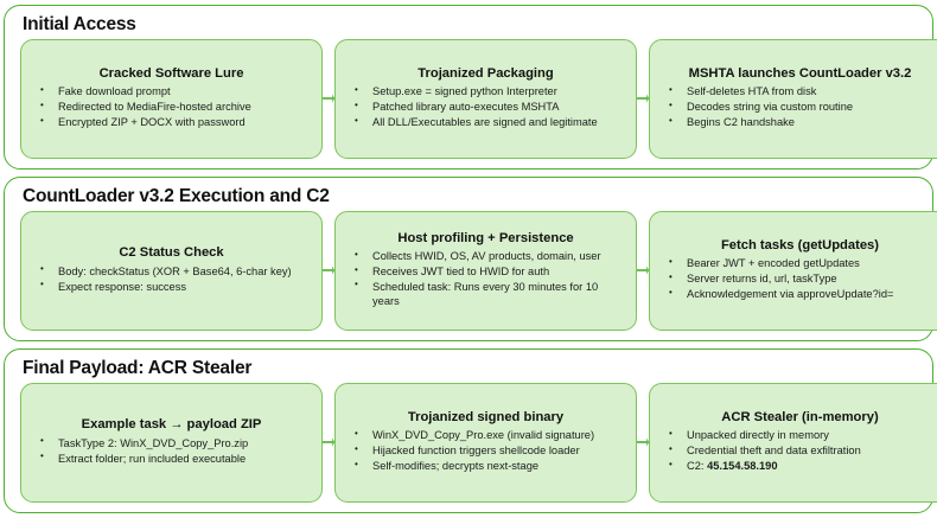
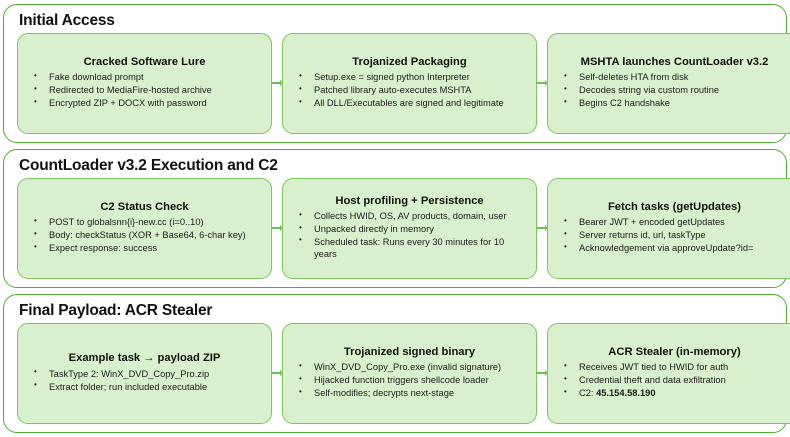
  Initial Access
  Cracked Software Lure
  Fake download prompt
  Redirected to MediaFire-hosted archive
  Encrypted ZIP + DOCX with password
  Trojanized Packaging
  Setup.exe = signed python Interpreter
  Patched library auto-executes MSHTA
  All DLL/Executables are signed and legitimate
  MSHTA launches CountLoader v3.2
  Self-deletes HTA from disk
  Decodes string via custom routine
  Begins C2 handshake
  CountLoader v3.2 Execution and C2
  C2 Status Check
+ POST to globalsnn{i}-new.cc (i=0..10)
  Body: checkStatus (XOR + Base64, 6-char key)
  Expect response: success
  Host profiling + Persistence
  Collects HWID, OS, AV products, domain, user
- Receives JWT tied to HWID for auth
+ Unpacked directly in memory
  Scheduled task: Runs every 30 minutes for 10 years
  Fetch tasks (getUpdates)
  Bearer JWT + encoded getUpdates
  Server returns id, url, taskType
  Acknowledgement via approveUpdate?id=
  Final Payload: ACR Stealer
  Example task → payload ZIP
  TaskType 2: WinX_DVD_Copy_Pro.zip
  Extract folder; run included executable
  Trojanized signed binary
  WinX_DVD_Copy_Pro.exe (invalid signature)
  Hijacked function triggers shellcode loader
  Self-modifies; decrypts next-stage
  ACR Stealer (in-memory)
- Unpacked directly in memory
+ Receives JWT tied to HWID for auth
  Credential theft and data exfiltration
  C2: 45.154.58.190
